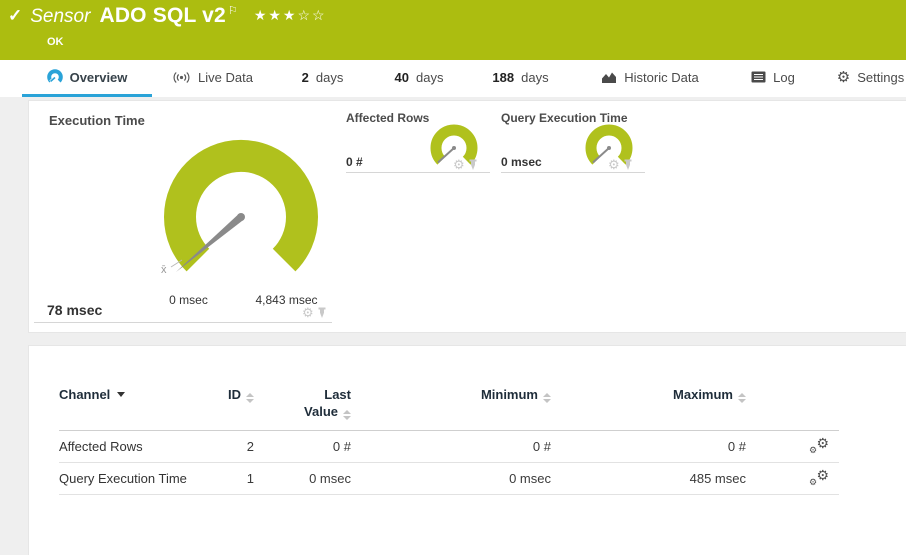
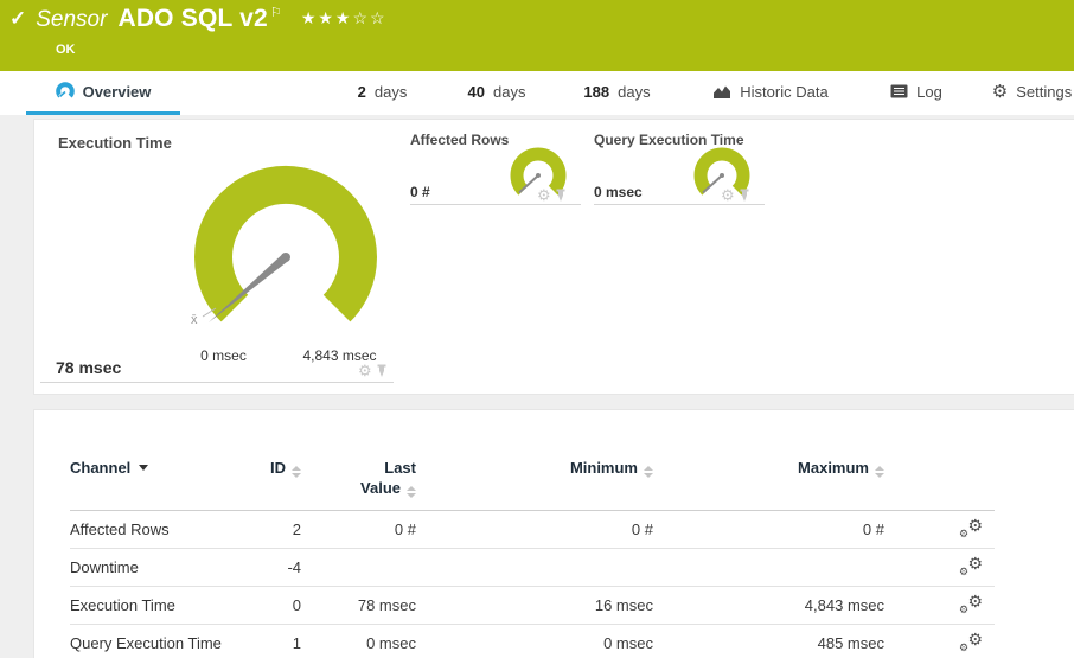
  ✓
  Sensor
  ADO SQL v2
  ⚐
  ★★★☆☆
  OK
  Overview
- Live Data
  2
  days
  40
  days
  188
  days
  Historic Data
  Log
  ⚙
  Settings
  Execution Time
  x̄
  0 msec
  4,843 msec
  78 msec
  ⚙
  Affected Rows
  0 #
  ⚙
  Query Execution Time
  0 msec
  ⚙
  Channel	ID	LastValue	Minimum	Maximum
  Affected Rows	2	0 #	0 #	0 #	⚙⚙
+ Downtime	-4				⚙⚙
+ Execution Time	0	78 msec	16 msec	4,843 msec	⚙⚙
  Query Execution Time	1	0 msec	0 msec	485 msec	⚙⚙
